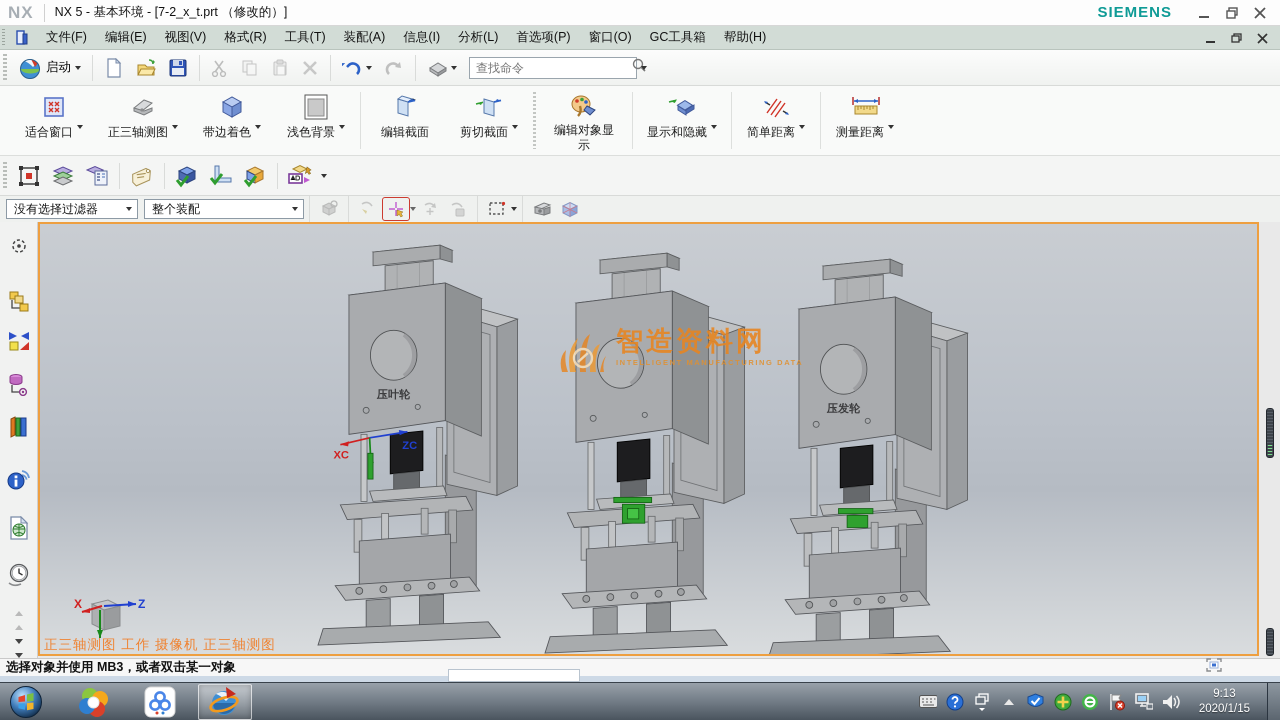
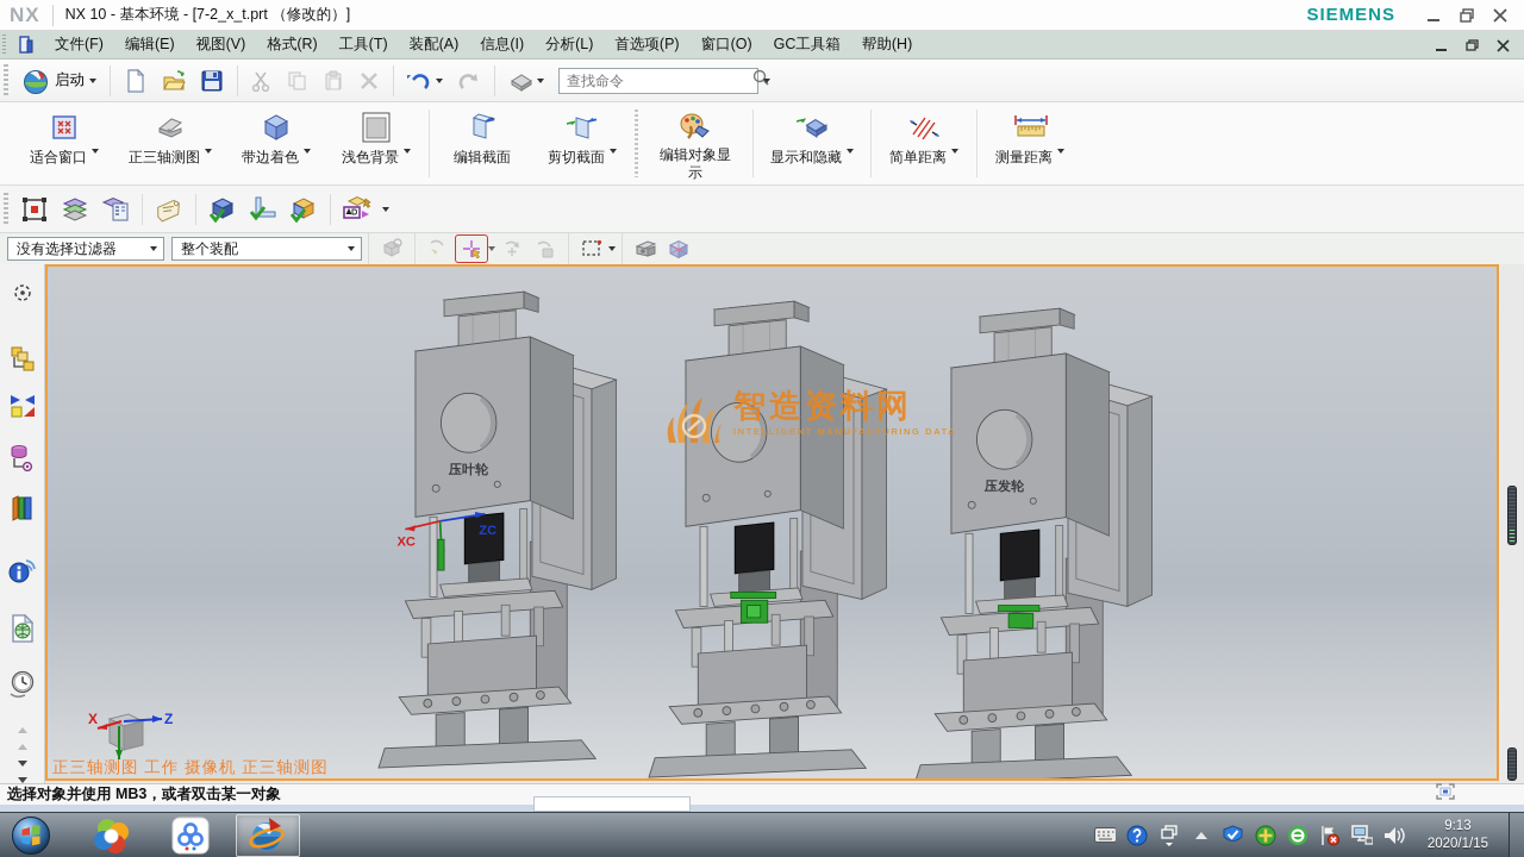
  NX
- NX 5 - 基本环境 - [7-2_x_t.prt （修改的）]
+ NX 10 - 基本环境 - [7-2_x_t.prt （修改的）]
  SIEMENS
  文件(F)
  编辑(E)
  视图(V)
  格式(R)
  工具(T)
  装配(A)
  信息(I)
  分析(L)
  首选项(P)
  窗口(O)
  GC工具箱
  帮助(H)
  启动
  查找命令
  适合窗口
  正三轴测图
  带边着色
  浅色背景
  编辑截面
  剪切截面
  编辑对象显示
  显示和隐藏
  简单距离
  测量距离
  没有选择过滤器
  整个装配
  压叶轮
  XC
  ZC
  压发轮
  X
  Z
  智造资料网
  INTELLIGENT MANUFACTURING DATA
  正三轴测图 工作 摄像机 正三轴测图
  选择对象并使用 MB3，或者双击某一对象
  9:13
  2020/1/15
